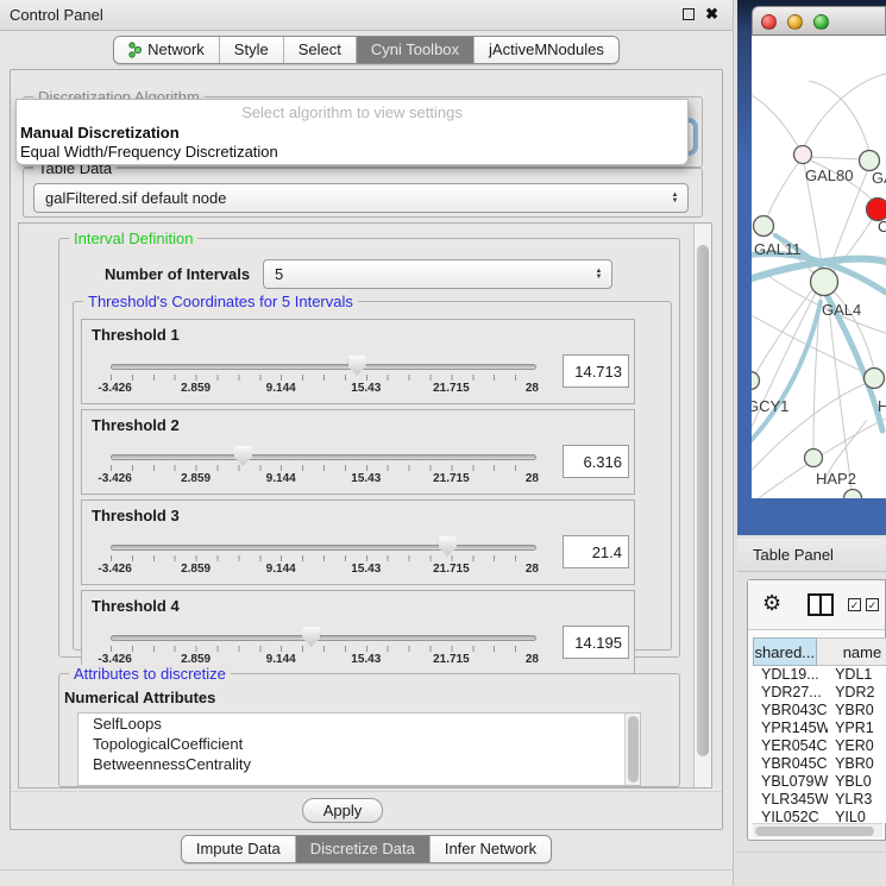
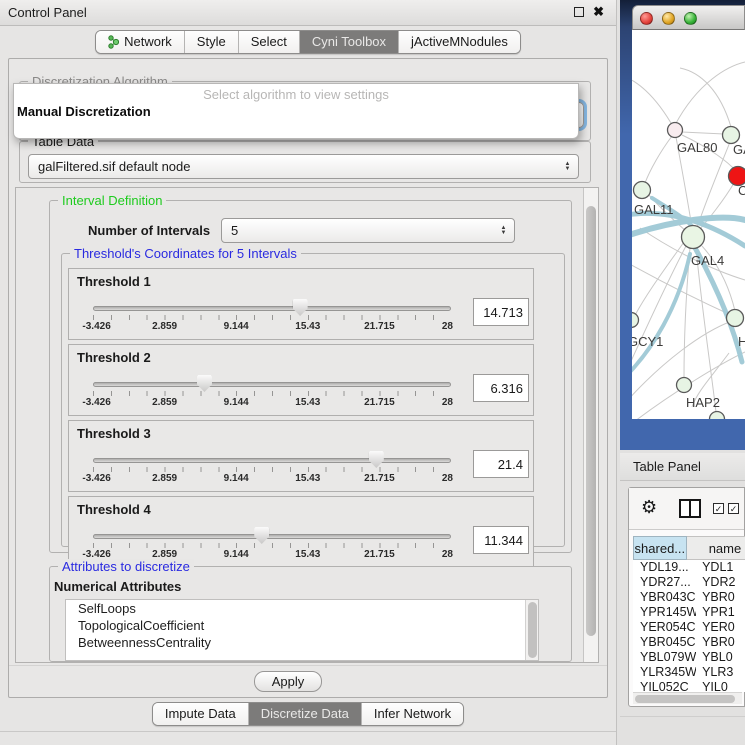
  Control Panel
  ✖
  Network
  Style
  Select
  Cyni Toolbox
  jActiveMNodules
  Discretization Algorithm
  Select algorithm to view settings
  Manual Discretization
- Equal Width/Frequency Discretization
  Table Data
  galFiltered.sif default node
  Interval Definition
  Number of Intervals
  5
  Threshold's Coordinates for 5 Intervals
  Threshold 1
  -3.426
  2.859
  9.144
  15.43
  21.715
  28
  14.713
  Threshold 2
  -3.426
  2.859
  9.144
  15.43
  21.715
  28
  6.316
  Threshold 3
  -3.426
  2.859
  9.144
  15.43
  21.715
  28
  21.4
  Threshold 4
  -3.426
  2.859
  9.144
  15.43
  21.715
  28
- 14.195
+ 11.344
  Attributes to discretize
  Numerical Attributes
  SelfLoops
  TopologicalCoefficient
  BetweennessCentrality
  Apply
  Impute Data
  Discretize Data
  Infer Network
  GAL80
  C
  GAL11
  GAL4
  GCY1
  H
  HAP2
  Table Panel
  ⚙
  ✓
  ✓
  shared...
  name
  YDL19...
  YDL1
  YDR27...
  YDR2
  YBR043C
  YBR0
  YPR145W
  YPR1
  YER054C
  YER0
  YBR045C
  YBR0
  YBL079W
  YBL0
  YLR345W
  YLR3
  YIL052C
  YIL0
